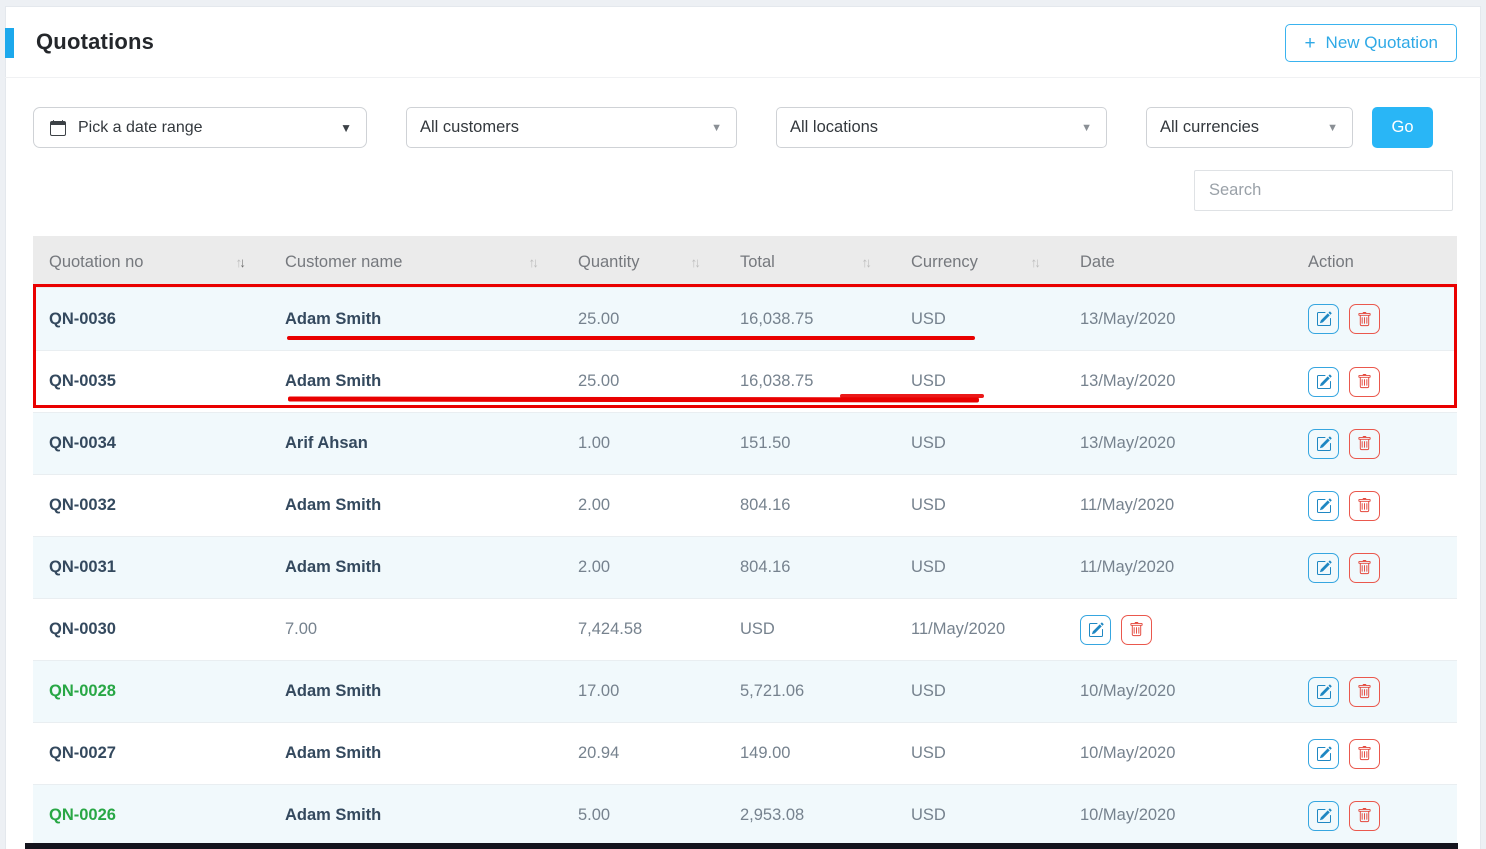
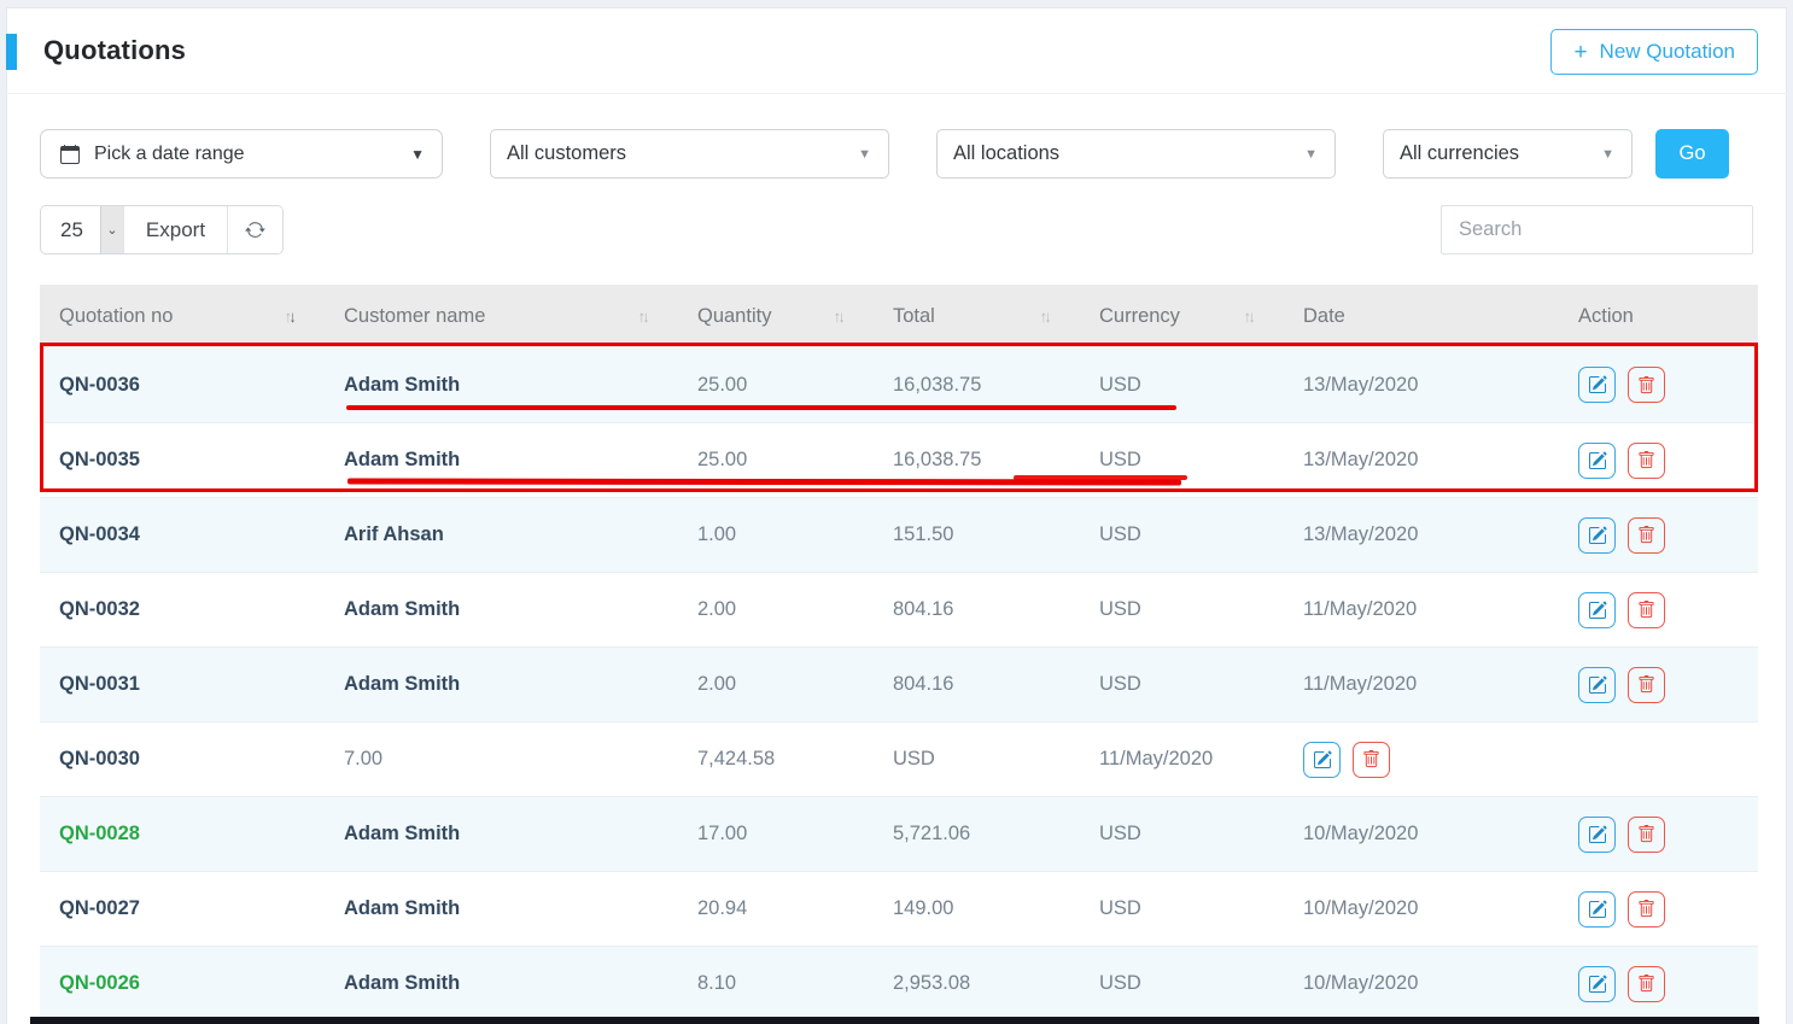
  Quotations
  +
  New Quotation
  Pick a date range
  ▼
  All customers
  ▼
  All locations
  ▼
  All currencies
  ▼
  Go
+ 25
+ ⌄
+ Export
  Search
  Quotation no
  ↑
  ↓
  Customer name
  ↑
  ↓
  Quantity
  ↑
  ↓
  Total
  ↑
  ↓
  Currency
  ↑
  ↓
  Date
  Action
  QN-0036
  Adam Smith
  25.00
  16,038.75
  USD
  13/May/2020
  QN-0035
  Adam Smith
  25.00
  16,038.75
  USD
  13/May/2020
  QN-0034
  Arif Ahsan
  1.00
  151.50
  USD
  13/May/2020
  QN-0032
  Adam Smith
  2.00
  804.16
  USD
  11/May/2020
  QN-0031
  Adam Smith
  2.00
  804.16
  USD
  11/May/2020
  QN-0030
  7.00
  7,424.58
  USD
  11/May/2020
  QN-0028
  Adam Smith
  17.00
  5,721.06
  USD
  10/May/2020
  QN-0027
  Adam Smith
  20.94
  149.00
  USD
  10/May/2020
  QN-0026
  Adam Smith
- 5.00
+ 8.10
  2,953.08
  USD
  10/May/2020
